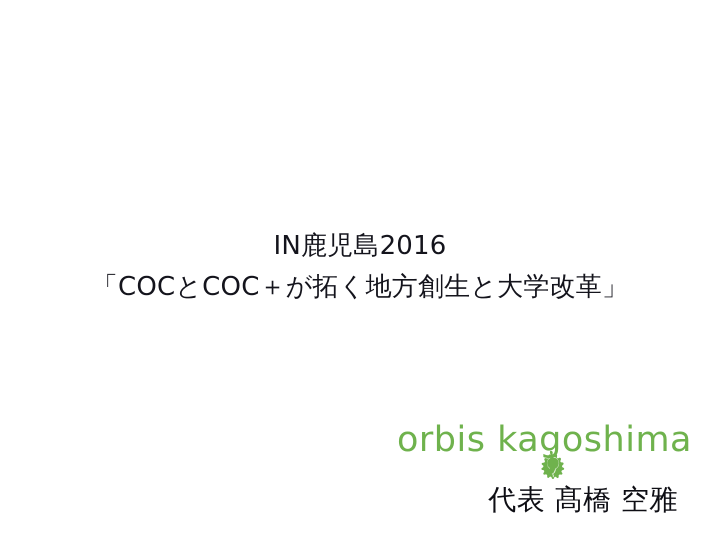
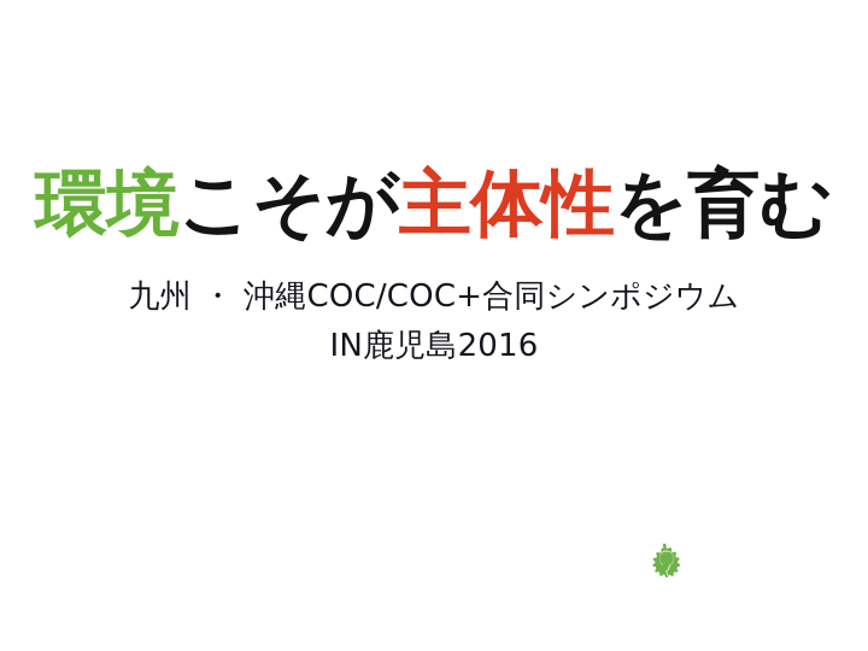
+ 環境こそが主体性を育む
+ 九州 ・ 沖縄COC/COC+合同シンポジウム
  IN鹿児島2016
- 「COCとCOC＋が拓く地方創生と大学改革」
- orbis kagoshima
- 代表 髙橋 空雅
